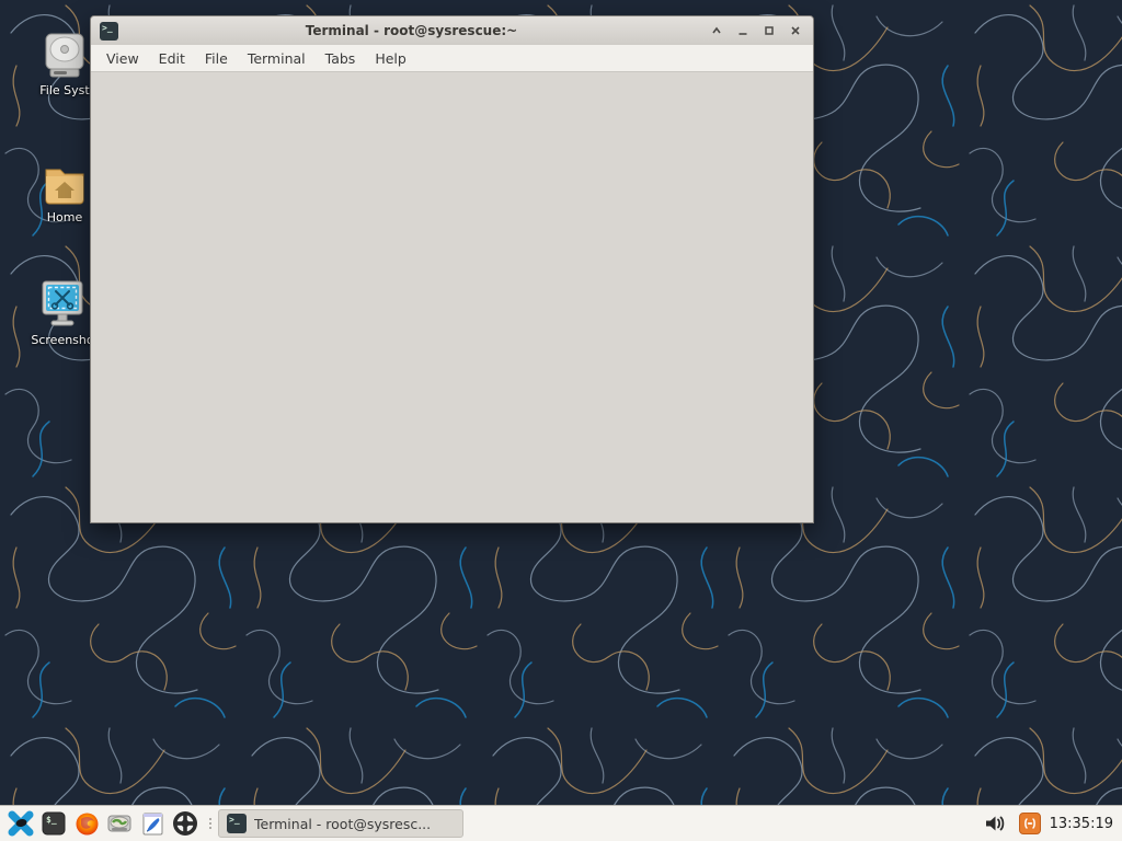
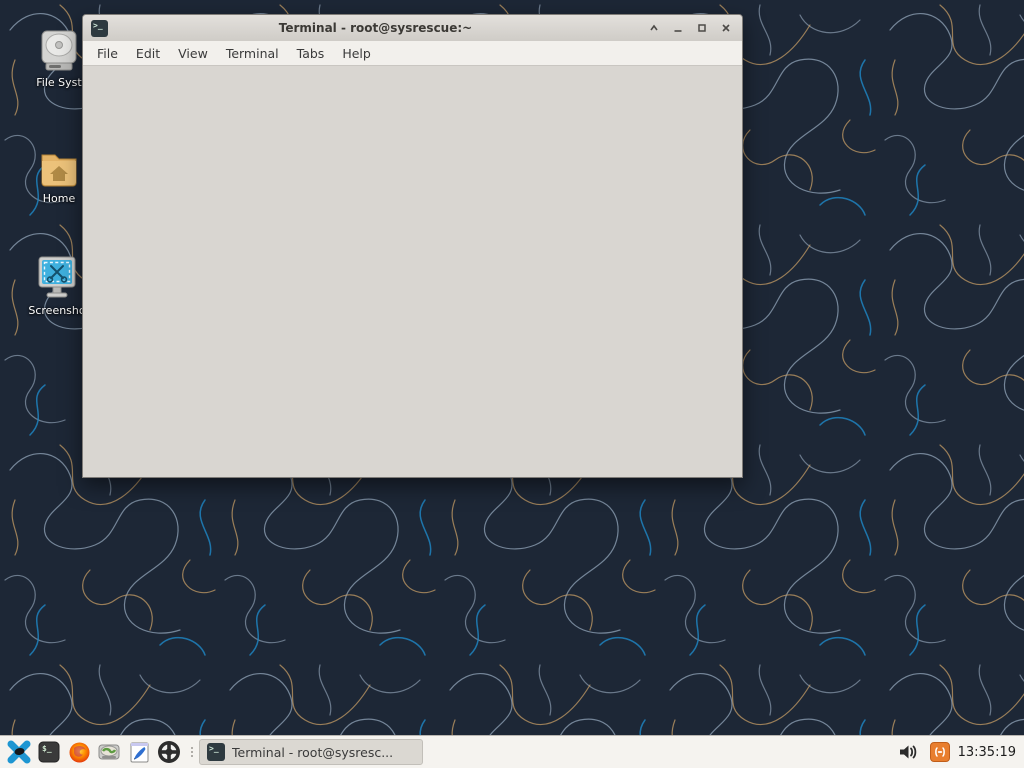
  File Syst
  Home
  Screensh
  >_
  Terminal - root@sysrescue:~
- View
+ File
  Edit
- File
+ View
  Terminal
  Tabs
  Help
  $_
  >_
  Terminal - root@sysresc...
  13:35:19
